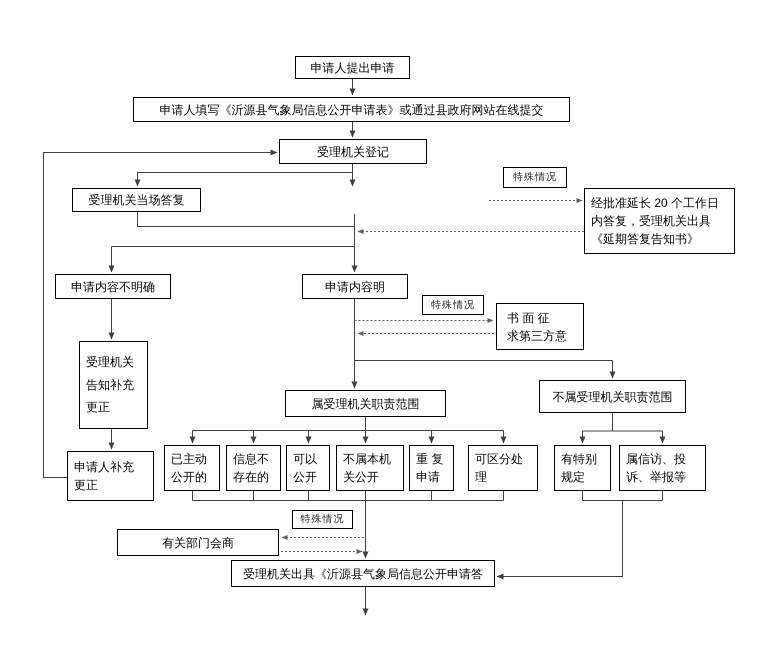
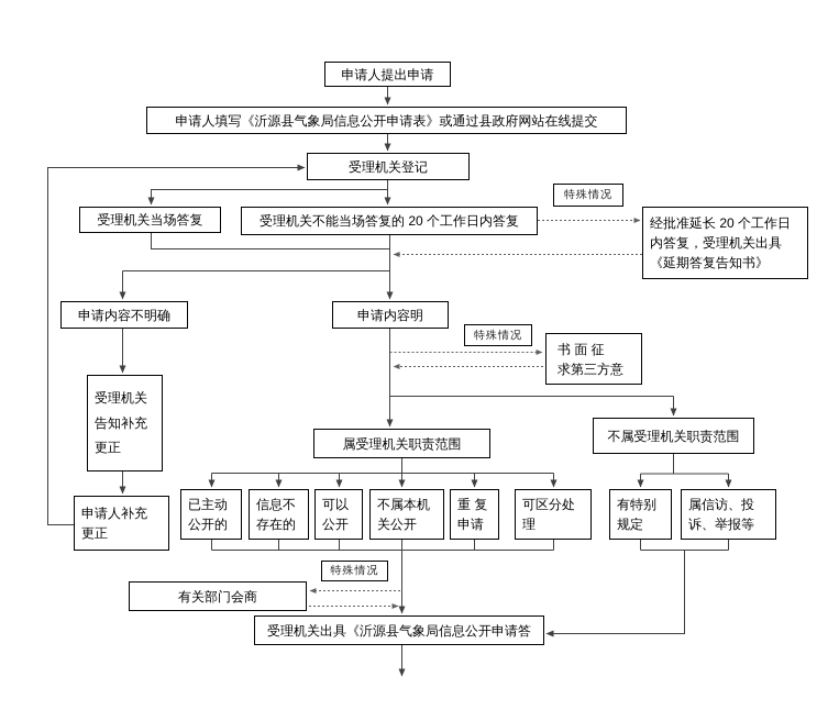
  申请人提出申请
  申请人填写《沂源县气象局信息公开申请表》或通过县政府网站在线提交
  受理机关登记
  特殊情况
  受理机关当场答复
+ 受理机关不能当场答复的 20 个工作日内答复
  经批准延长 20 个工作日
  内答复，受理机关出具
  《延期答复告知书》
  申请内容不明确
  申请内容明
  特殊情况
  书 面 征
  求第三方意
  受理机关
  告知补充
  更正
  申请人补充
  更正
  属受理机关职责范围
  不属受理机关职责范围
  已主动
  公开的
  信息不
  存在的
  可以
  公开
  不属本机
  关公开
  重 复
  申请
  可区分处
  理
  有特别
  规定
  属信访、投
  诉、举报等
  特殊情况
  有关部门会商
  受理机关出具《沂源县气象局信息公开申请答
